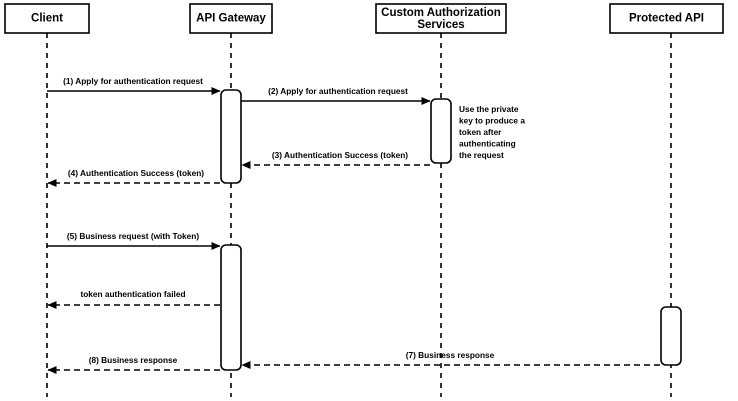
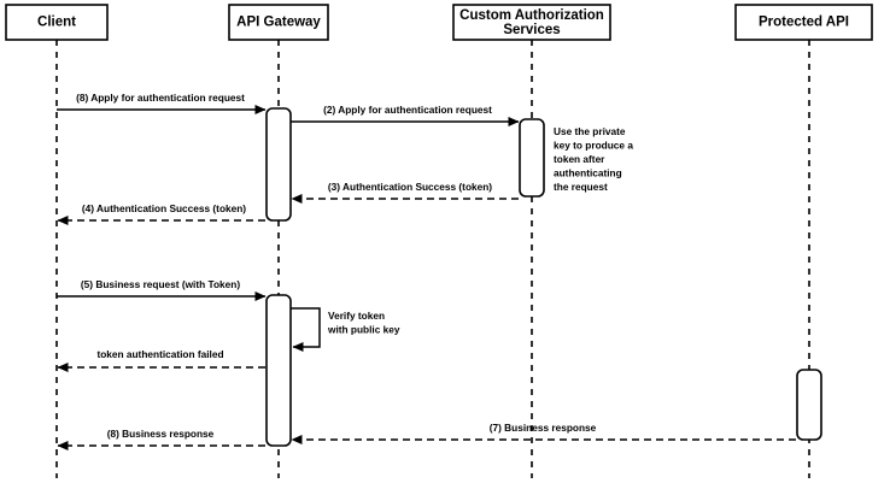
- (1) Apply for authentication request
+ (8) Apply for authentication request
  (2) Apply for authentication request
  (3) Authentication Success (token)
  (4) Authentication Success (token)
  (5) Business request (with Token)
  (7) Business response
  (8) Business response
  token authentication failed
+ Verify token with public key
  Use the private key to produce a token after authenticating the request
  Client
  API Gateway
  Custom Authorization Services
  Protected API
